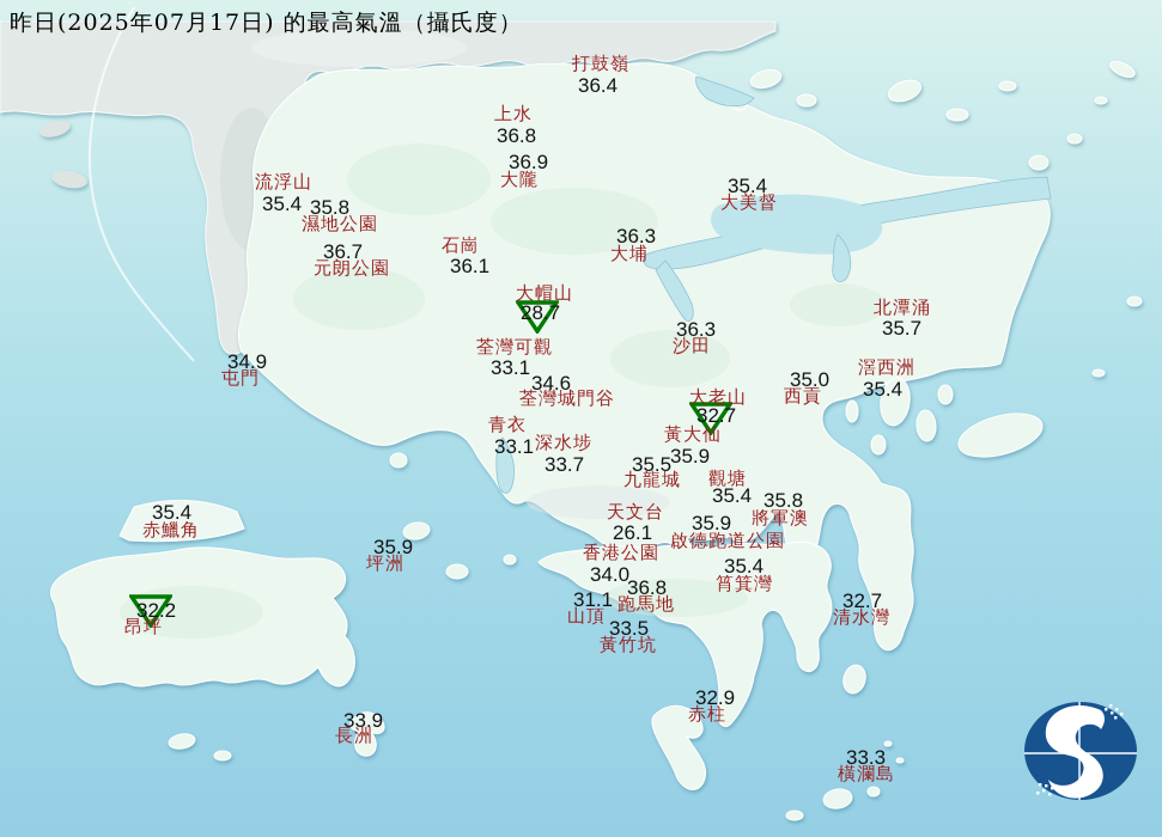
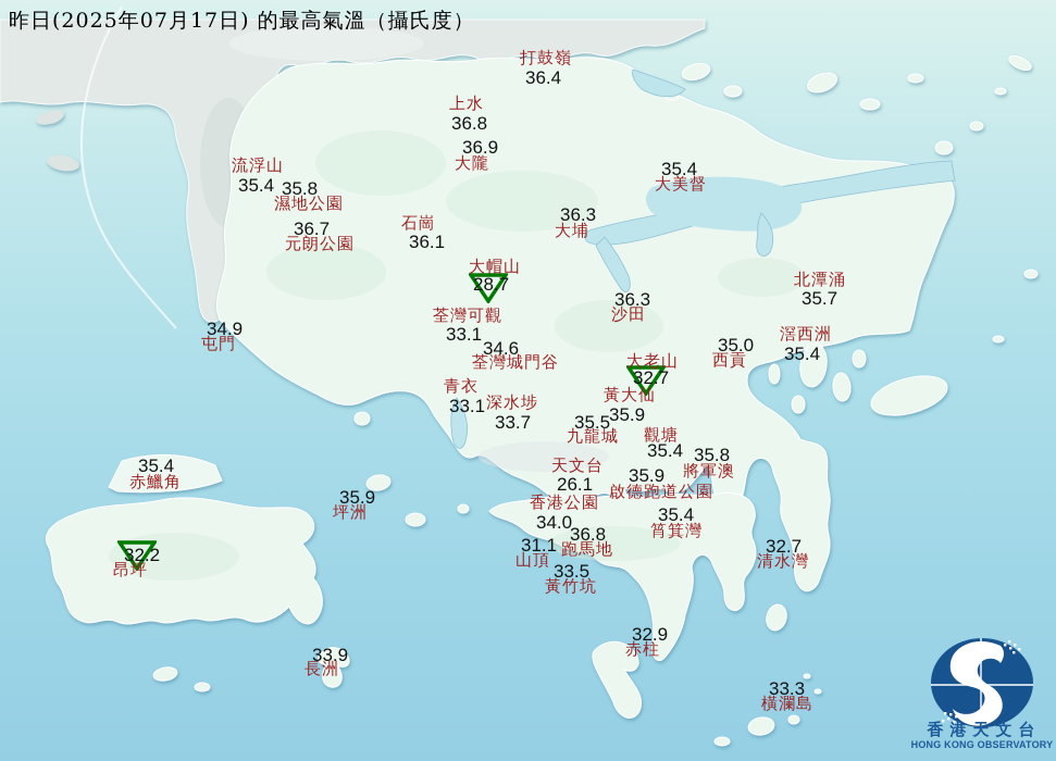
  昨日(2025年07月17日) 的最高氣溫（攝氏度）
  打鼓嶺
  36.4
  上水
  36.8
  大隴
  36.9
  流浮山
  35.4
  濕地公園
  35.8
  元朗公園
  36.7
  石崗
  36.1
  大美督
  35.4
  大埔
  36.3
  北潭涌
  35.7
  大帽山
  28.7
  沙田
  36.3
  荃灣可觀
  33.1
  荃灣城門谷
  34.6
  屯門
  34.9
  滘西洲
  35.4
  西貢
  35.0
  大老山
  32.7
  青衣
  33.1
  黃大仙
  35.9
  深水埗
  33.7
  九龍城
  35.5
  觀塘
  35.4
  將軍澳
  35.8
  天文台
  26.1
  啟德跑道公園
  35.9
  赤鱲角
  35.4
  坪洲
  35.9
  香港公園
  34.0
  筲箕灣
  35.4
  跑馬地
  36.8
  山頂
  31.1
  清水灣
  32.7
  昂坪
  32.2
  黃竹坑
  33.5
  赤柱
  32.9
  長洲
  33.9
  橫瀾島
  33.3
+ 香港天文台
+ HONG KONG OBSERVATORY
